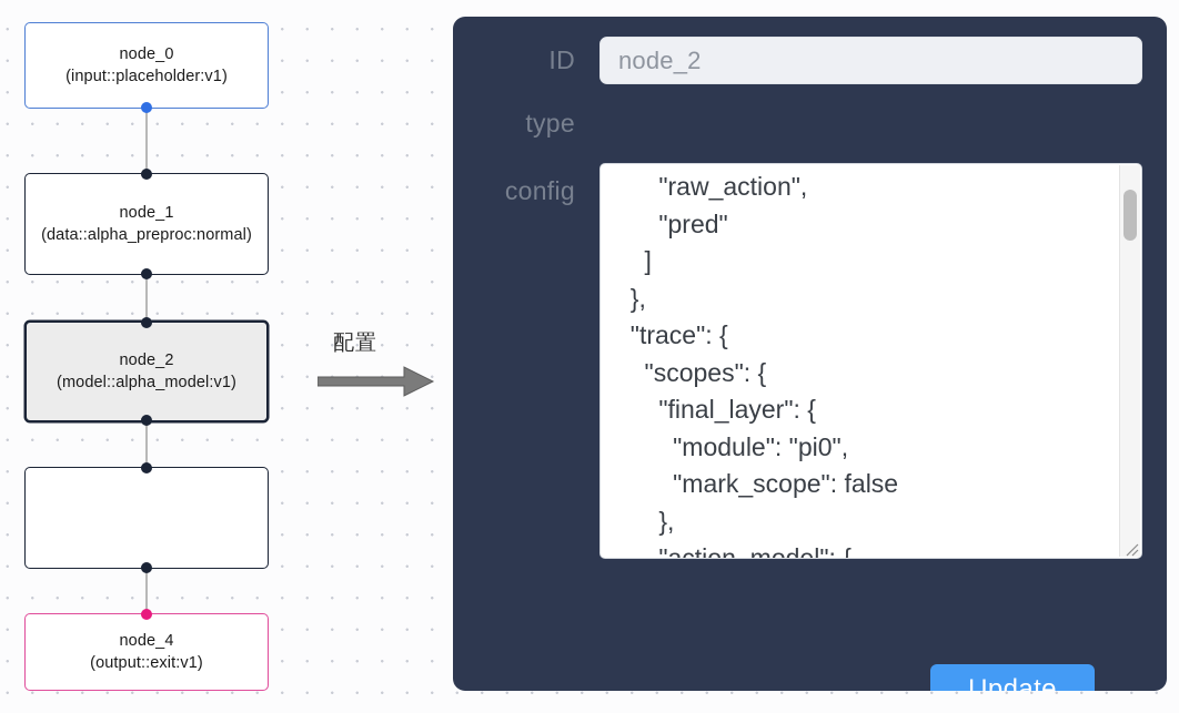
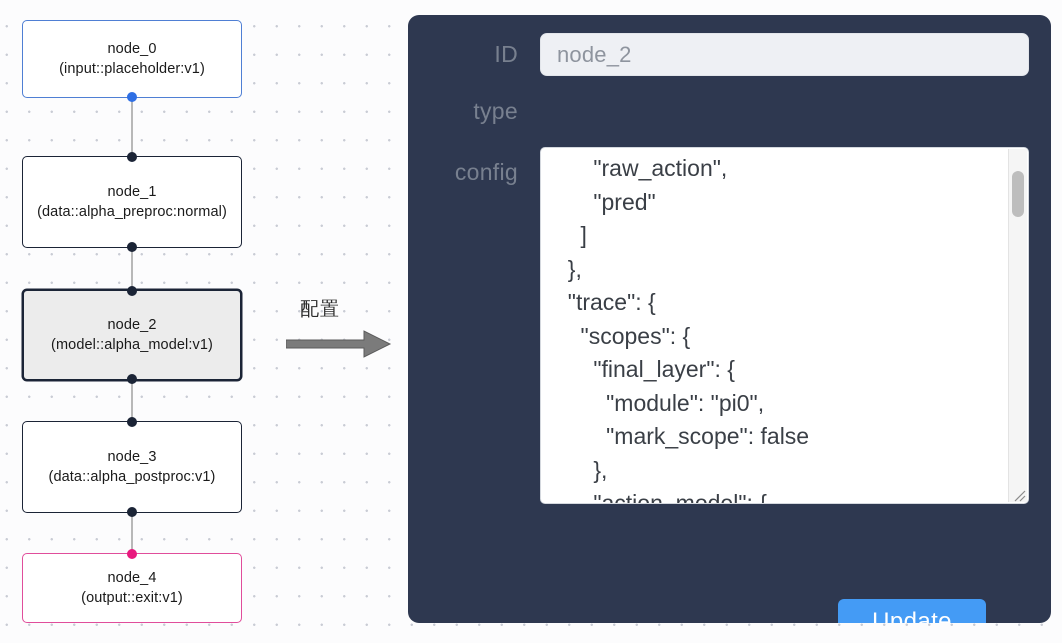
  node_0
  (input::placeholder:v1)
  node_1
  (data::alpha_preproc:normal)
  node_2
  (model::alpha_model:v1)
+ node_3
+ (data::alpha_postproc:v1)
  node_4
  (output::exit:v1)
  配置
  ID
  node_2
  type
  config
  "raw_action",
  "pred"
  ]
  },
  "trace": {
  "scopes": {
  "final_layer": {
  "module": "pi0",
  "mark_scope": false
  },
  Update
